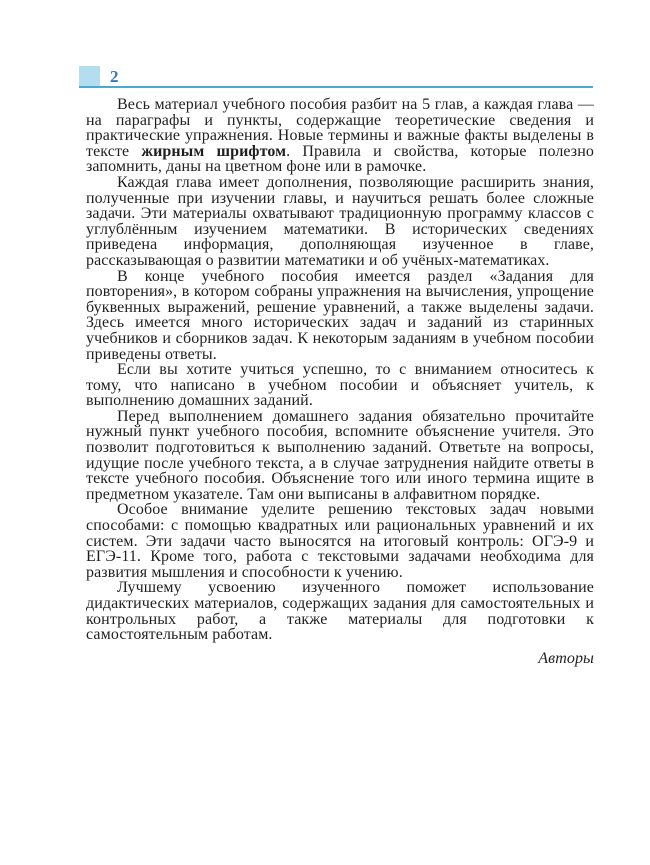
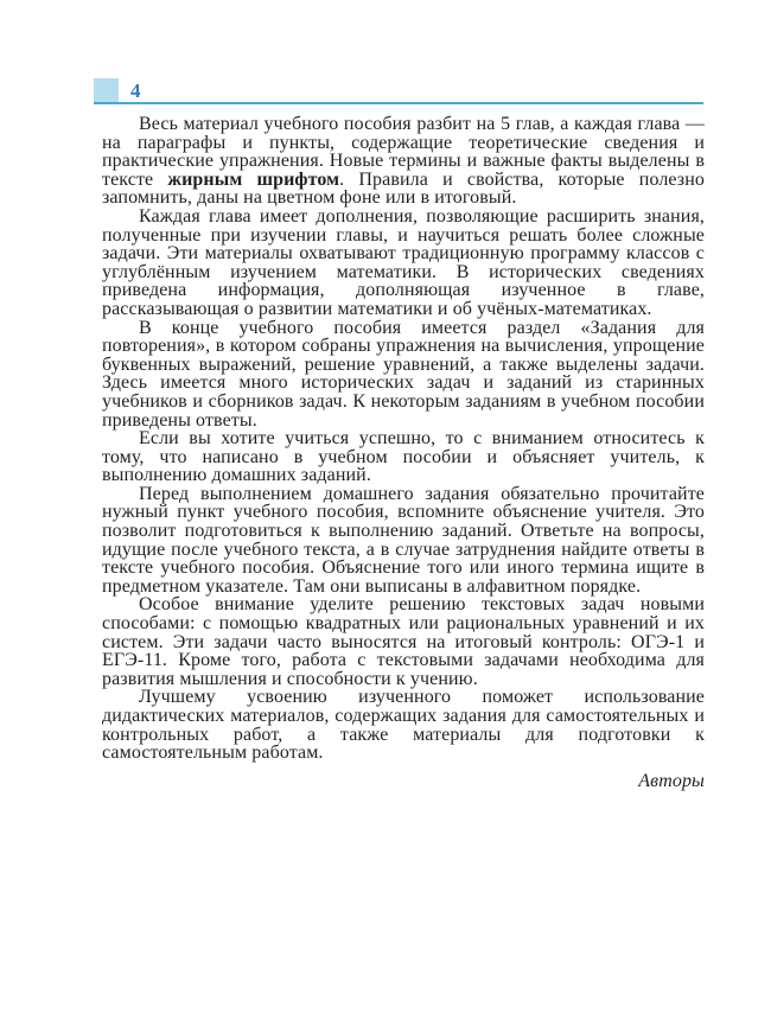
- 2
+ 4
- Весь материал учебного пособия разбит на 5 глав, а каждая глава — на параграфы и пункты, содержащие теоретические сведения и практические упражнения. Новые термины и важные факты выделены в тексте жирным шрифтом. Правила и свойства, которые полезно запомнить, даны на цветном фоне или в рамочке.
+ Весь материал учебного пособия разбит на 5 глав, а каждая глава — на параграфы и пункты, содержащие теоретические сведения и практические упражнения. Новые термины и важные факты выделены в тексте жирным шрифтом. Правила и свойства, которые полезно запомнить, даны на цветном фоне или в итоговый.
  Каждая глава имеет дополнения, позволяющие расширить знания, полученные при изучении главы, и научиться решать более сложные задачи. Эти материалы охватывают традиционную программу классов с углублённым изучением математики. В исторических сведениях приведена информация, дополняющая изученное в главе, рассказывающая о развитии математики и об учёных-математиках.
  В конце учебного пособия имеется раздел «Задания для повторения», в котором собраны упражнения на вычисления, упрощение буквенных выражений, решение уравнений, а также выделены задачи. Здесь имеется много исторических задач и заданий из старинных учебников и сборников задач. К некоторым заданиям в учебном пособии приведены ответы.
  Если вы хотите учиться успешно, то с вниманием относитесь к тому, что написано в учебном пособии и объясняет учитель, к выполнению домашних заданий.
  Перед выполнением домашнего задания обязательно прочитайте нужный пункт учебного пособия, вспомните объяснение учителя. Это позволит подготовиться к выполнению заданий. Ответьте на вопросы, идущие после учебного текста, а в случае затруднения найдите ответы в тексте учебного пособия. Объяснение того или иного термина ищите в предметном указателе. Там они выписаны в алфавитном порядке.
- Особое внимание уделите решению текстовых задач новыми способами: с помощью квадратных или рациональных уравнений и их систем. Эти задачи часто выносятся на итоговый контроль: ОГЭ-9 и ЕГЭ-11. Кроме того, работа с текстовыми задачами необходима для развития мышления и способности к учению.
+ Особое внимание уделите решению текстовых задач новыми способами: с помощью квадратных или рациональных уравнений и их систем. Эти задачи часто выносятся на итоговый контроль: ОГЭ-1 и ЕГЭ-11. Кроме того, работа с текстовыми задачами необходима для развития мышления и способности к учению.
  Лучшему усвоению изученного поможет использование дидактических материалов, содержащих задания для самостоятельных и контрольных работ, а также материалы для подготовки к самостоятельным работам.
  Авторы
